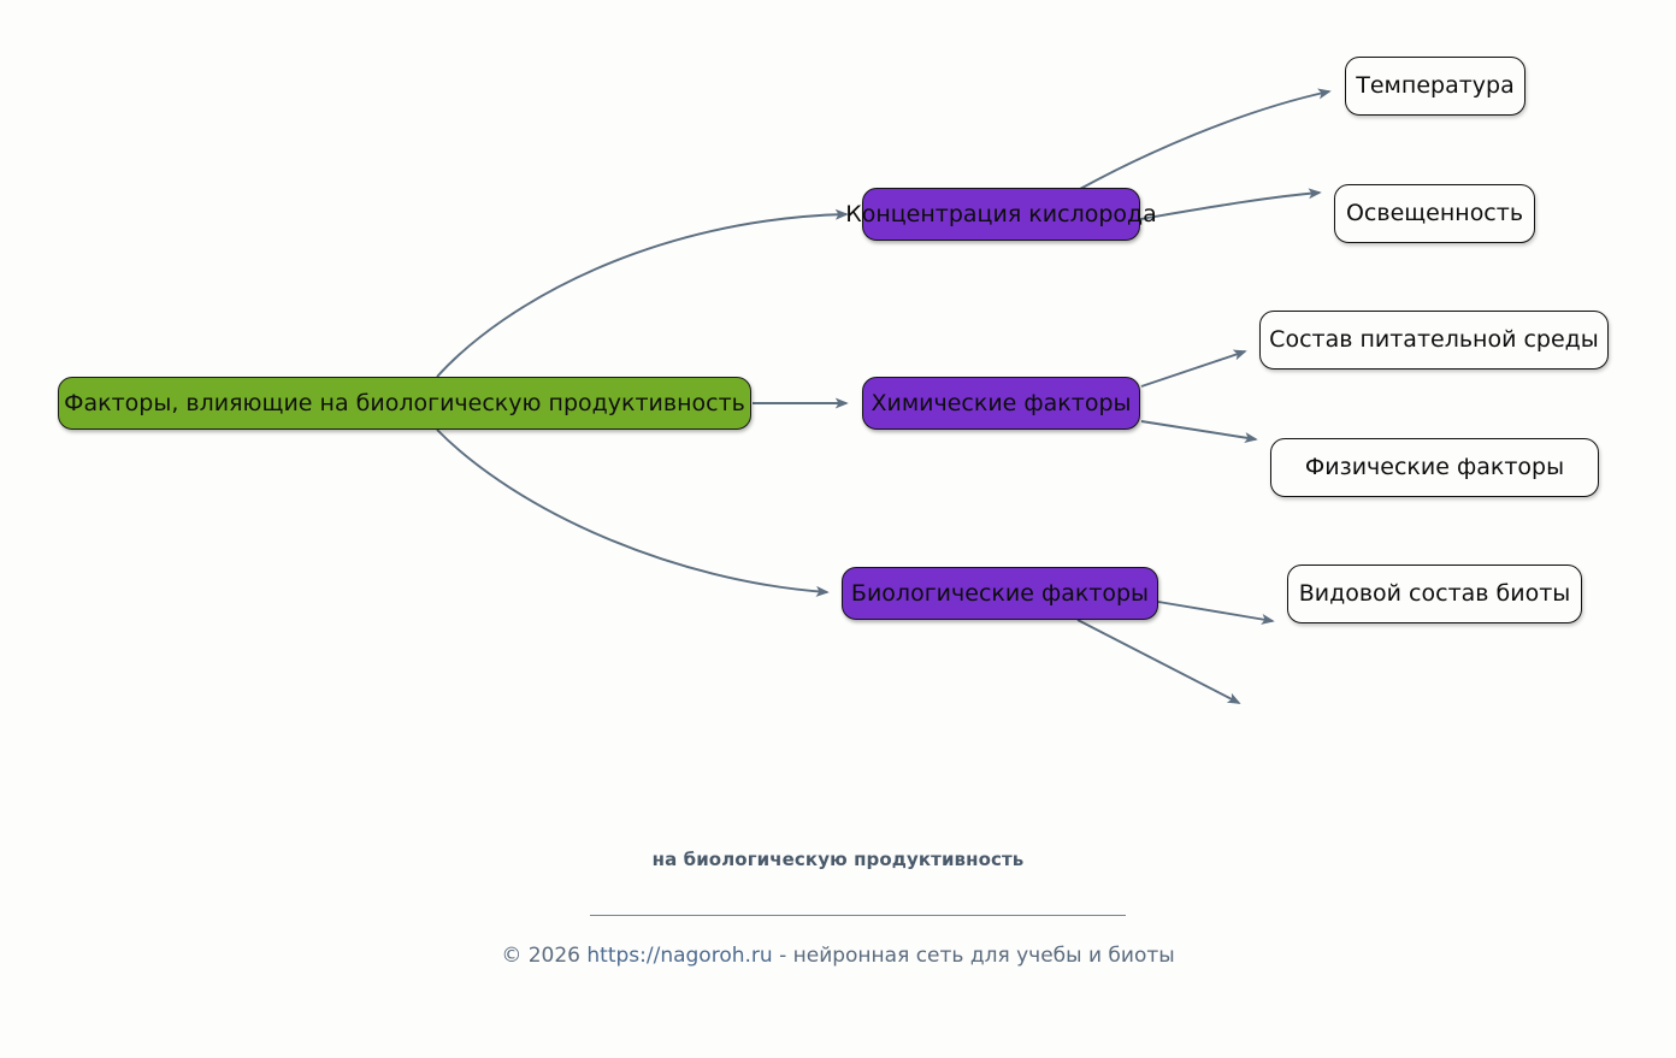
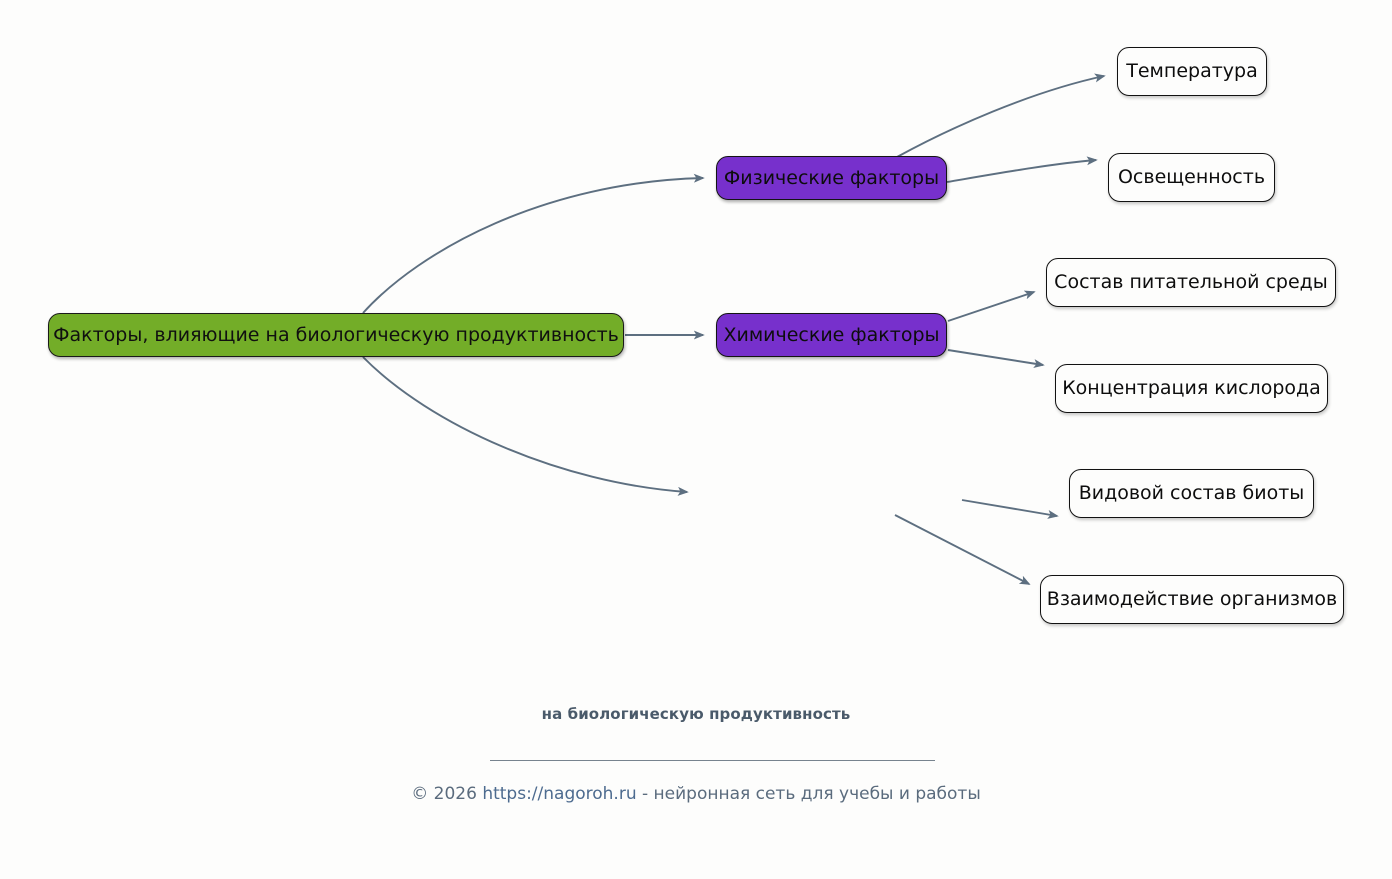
  Факторы, влияющие на биологическую продуктивность
- Концентрация кислорода
+ Физические факторы
  Химические факторы
- Биологические факторы
  Температура
  Освещенность
  Состав питательной среды
- Физические факторы
+ Концентрация кислорода
  Видовой состав биоты
+ Взаимодействие организмов
  на биологическую продуктивность
- © 2026 https://nagoroh.ru - нейронная сеть для учебы и биоты
+ © 2026 https://nagoroh.ru - нейронная сеть для учебы и работы
